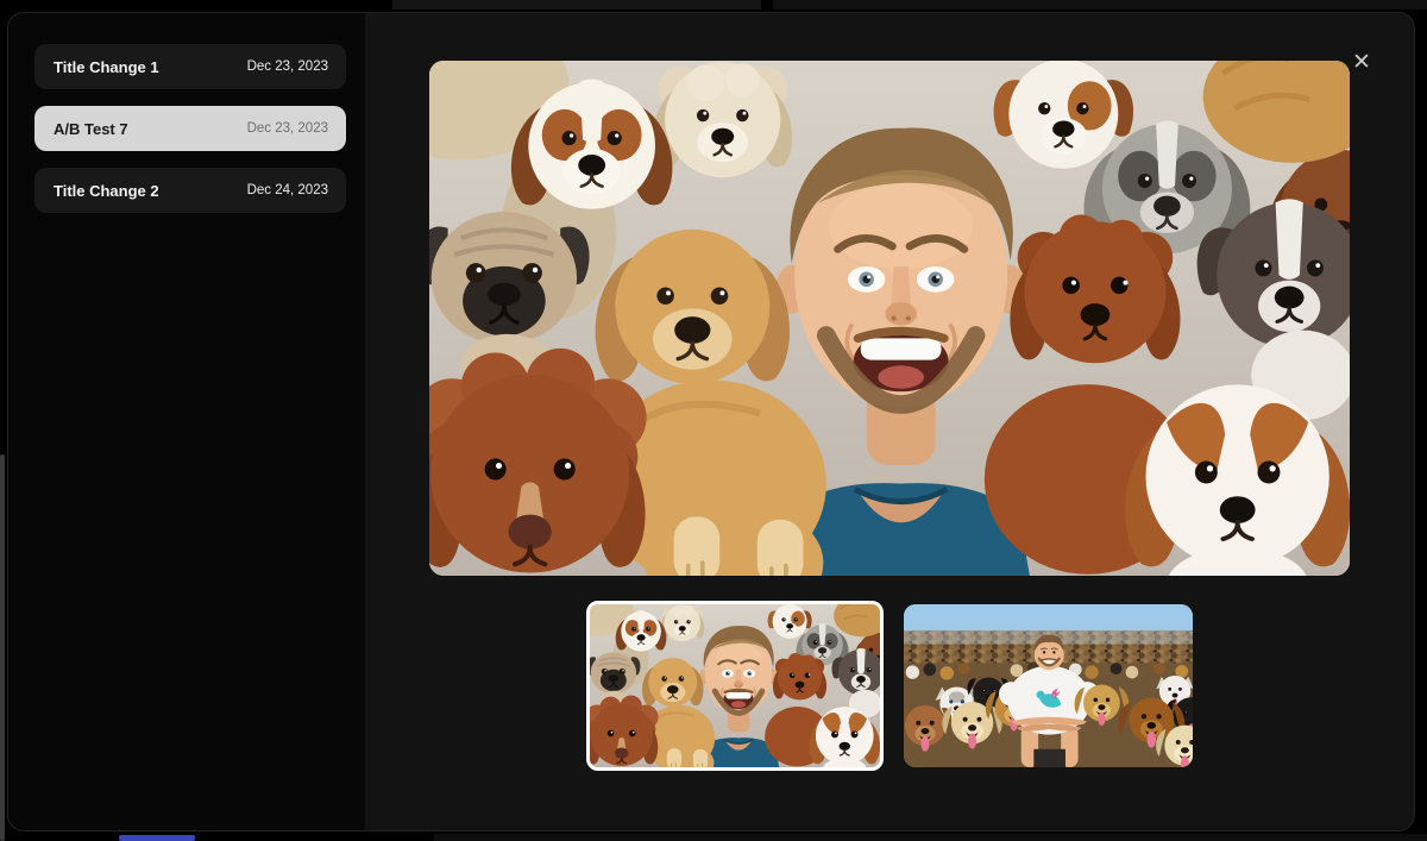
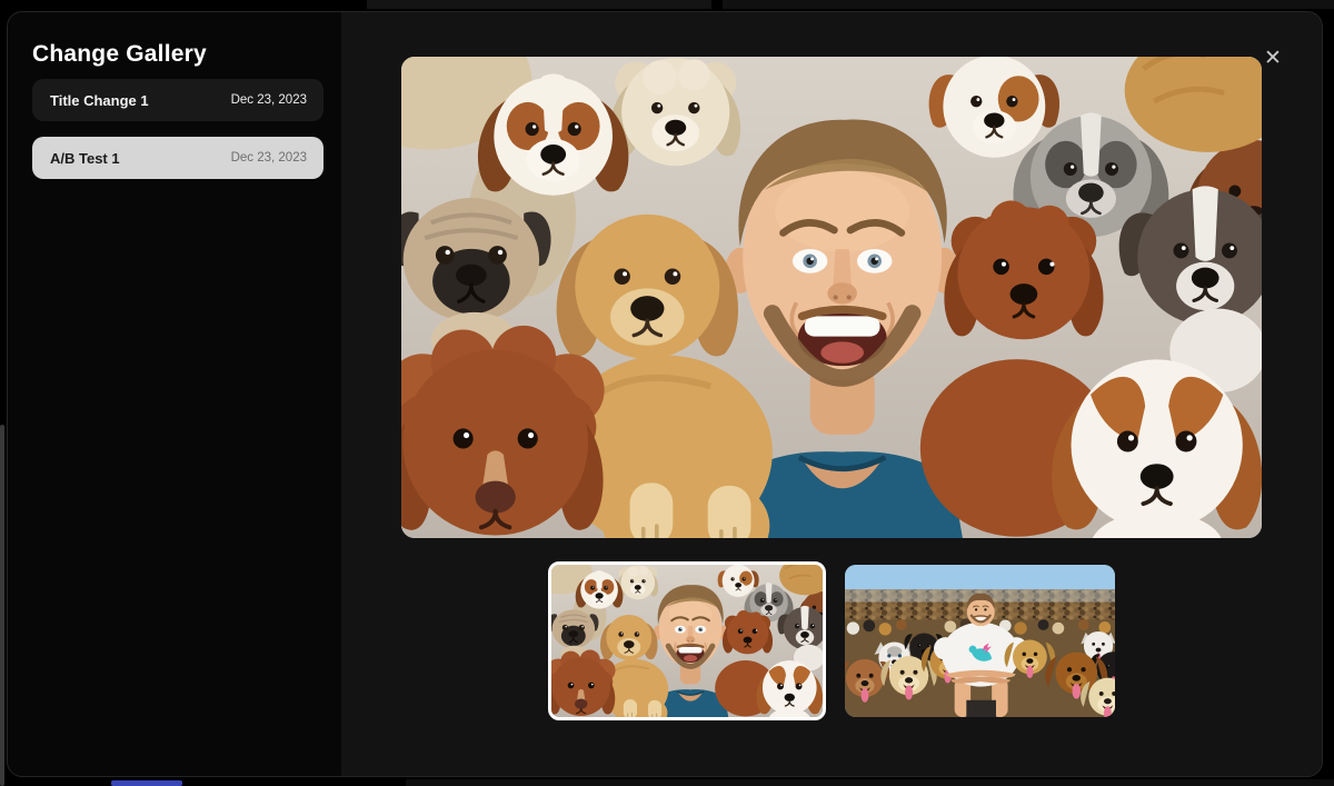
+ Change Gallery
  Title Change 1
  Dec 23, 2023
- A/B Test 7
+ A/B Test 1
  Dec 23, 2023
- Title Change 2
- Dec 24, 2023
  ✕
